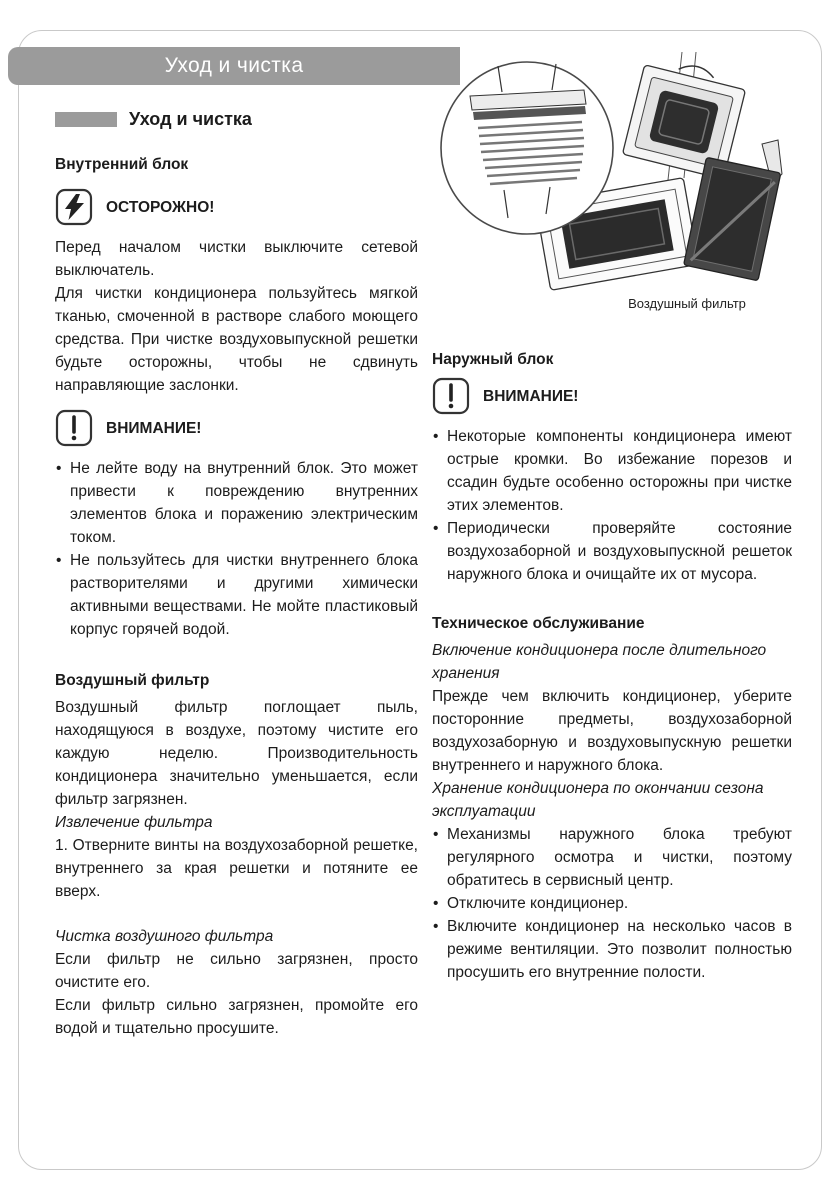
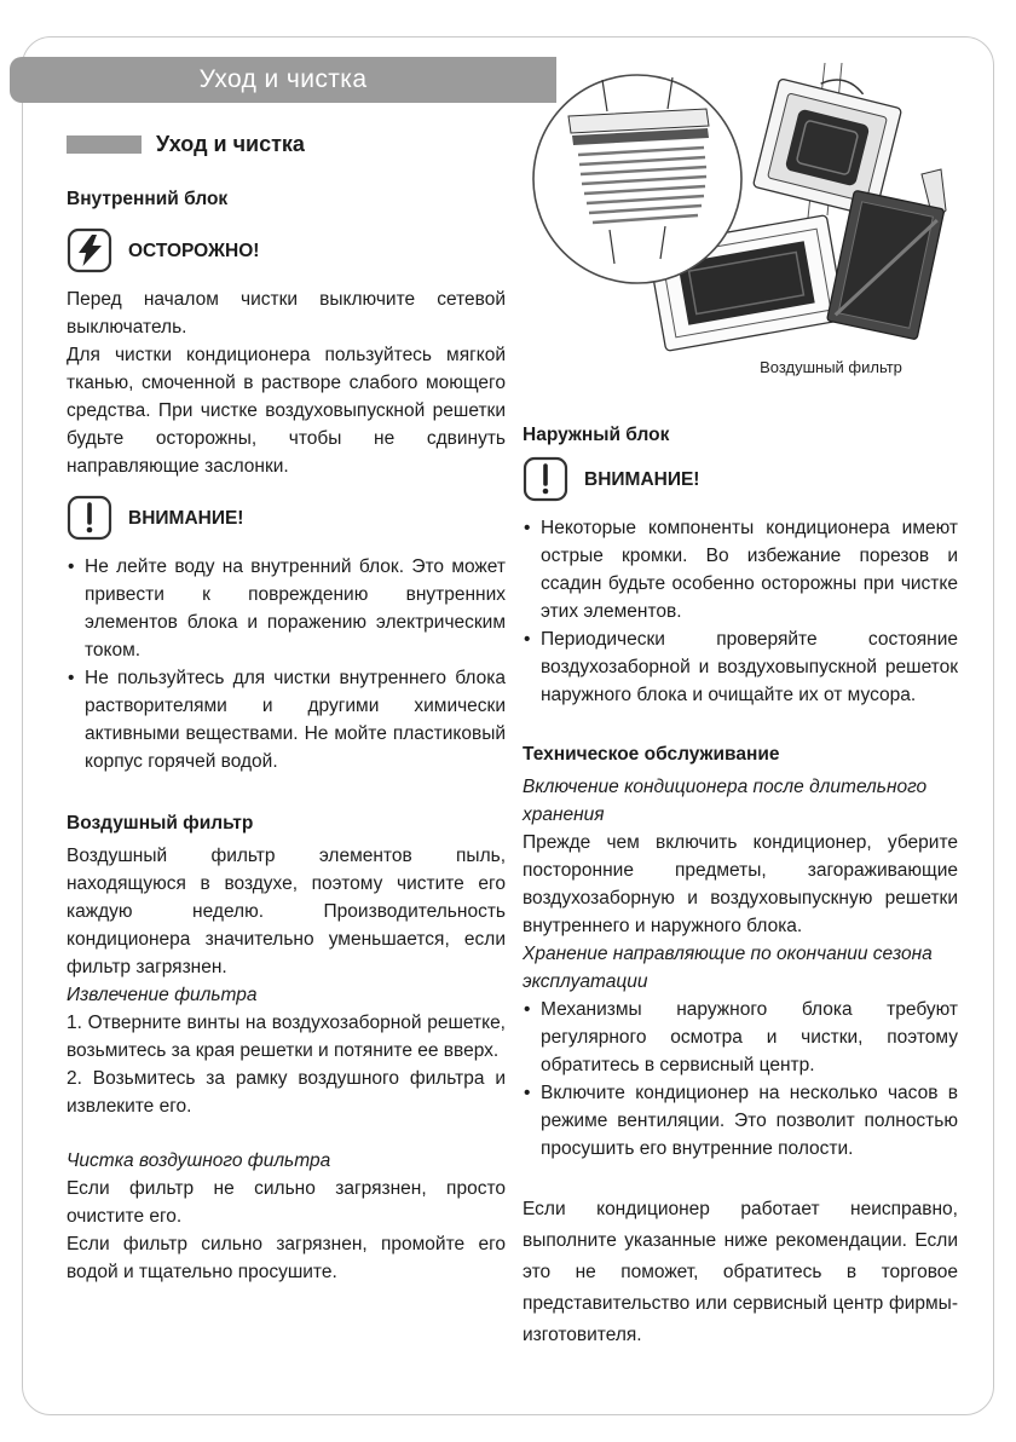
  Уход и чистка
  Уход и чистка
  Внутренний блок
  ОСТОРОЖНО!
  Перед началом чистки выключите сетевой выключатель.
  Для чистки кондиционера пользуйтесь мягкой тканью, смоченной в растворе слабого моющего средства. При чистке воздуховыпускной решетки будьте осторожны, чтобы не сдвинуть направляющие заслонки.
  ВНИМАНИЕ!
  Не лейте воду на внутренний блок. Это может привести к повреждению внутренних элементов блока и поражению электрическим током.
  Не пользуйтесь для чистки внутреннего блока растворителями и другими химически активными веществами. Не мойте пластиковый корпус горячей водой.
  Воздушный фильтр
- Воздушный фильтр поглощает пыль, находящуюся в воздухе, поэтому чистите его каждую неделю. Производительность кондиционера значительно уменьшается, если фильтр загрязнен.
+ Воздушный фильтр элементов пыль, находящуюся в воздухе, поэтому чистите его каждую неделю. Производительность кондиционера значительно уменьшается, если фильтр загрязнен.
  Извлечение фильтра
- 1. Отверните винты на воздухозаборной решетке, внутреннего за края решетки и потяните ее вверх.
+ 1. Отверните винты на воздухозаборной решетке, возьмитесь за края решетки и потяните ее вверх.
+ 2. Возьмитесь за рамку воздушного фильтра и извлеките его.
  Чистка воздушного фильтра
  Если фильтр не сильно загрязнен, просто очистите его.
  Если фильтр сильно загрязнен, промойте его водой и тщательно просушите.
  Воздушный фильтр
  Наружный блок
  ВНИМАНИЕ!
  Некоторые компоненты кондиционера имеют острые кромки. Во избежание порезов и ссадин будьте особенно осторожны при чистке этих элементов.
  Периодически проверяйте состояние воздухозаборной и воздуховыпускной решеток наружного блока и очищайте их от мусора.
  Техническое обслуживание
  Включение кондиционера после длительного хранения
- Прежде чем включить кондиционер, уберите посторонние предметы, воздухозаборной воздухозаборную и воздуховыпускную решетки внутреннего и наружного блока.
+ Прежде чем включить кондиционер, уберите посторонние предметы, загораживающие воздухозаборную и воздуховыпускную решетки внутреннего и наружного блока.
- Хранение кондиционера по окончании сезона эксплуатации
+ Хранение направляющие по окончании сезона эксплуатации
  Механизмы наружного блока требуют регулярного осмотра и чистки, поэтому обратитесь в сервисный центр.
- Отключите кондиционер.
  Включите кондиционер на несколько часов в режиме вентиляции. Это позволит полностью просушить его внутренние полости.
+ Если кондиционер работает неисправно, выполните указанные ниже рекомендации. Если это не поможет, обратитесь в торговое представительство или сервисный центр фирмы-изготовителя.
